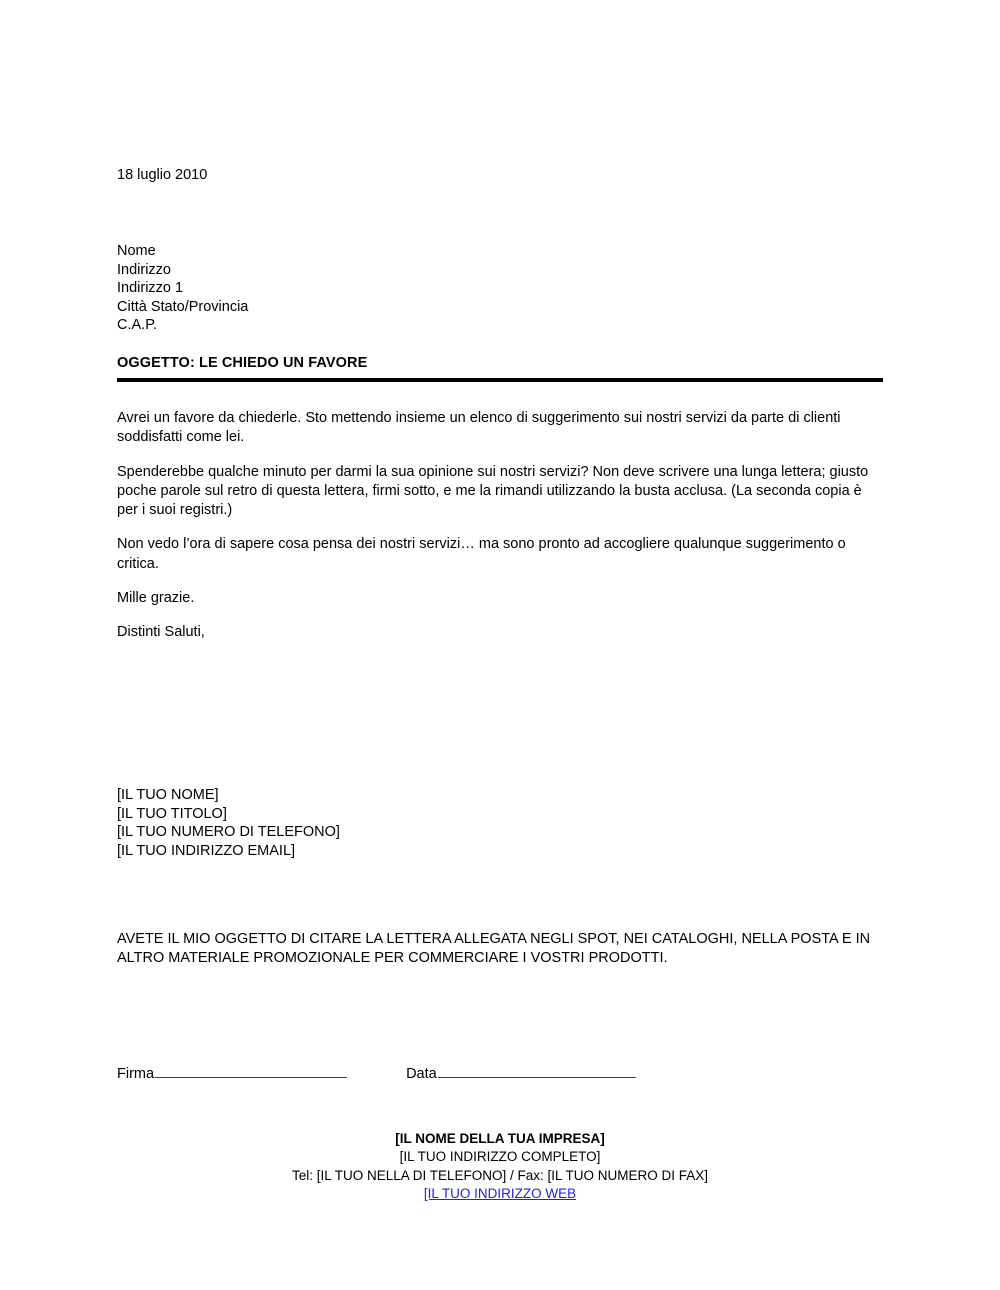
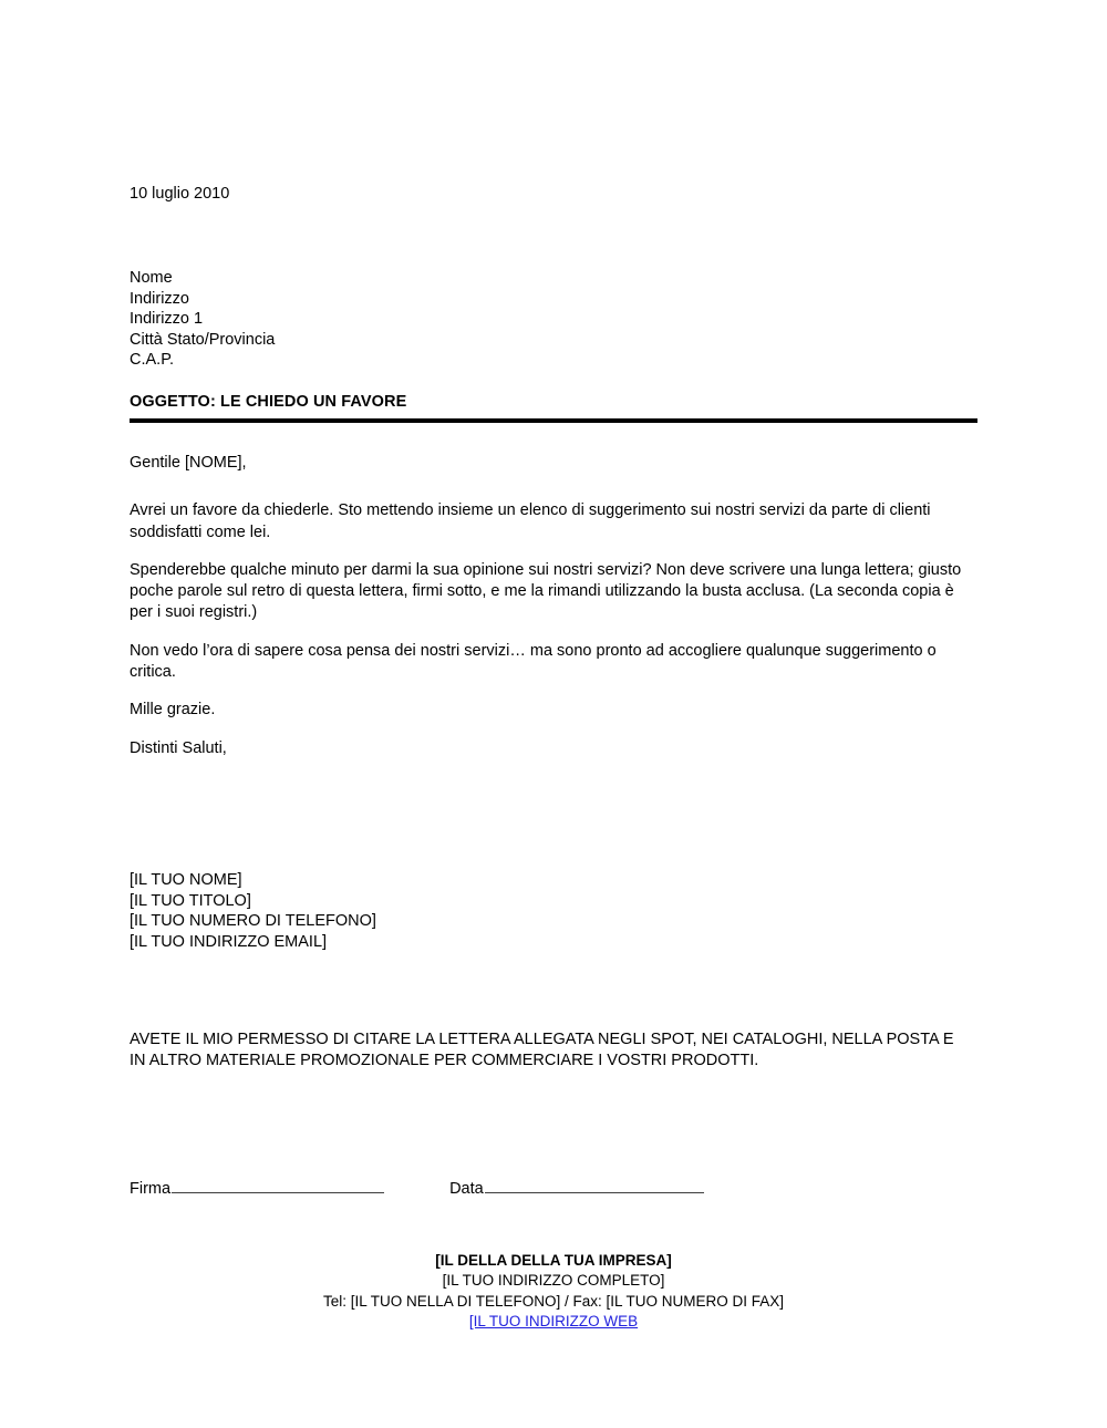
- 18 luglio 2010
+ 10 luglio 2010
  Nome
  Indirizzo
  Indirizzo 1
  Città Stato/Provincia
  C.A.P.
  OGGETTO: LE CHIEDO UN FAVORE
+ Gentile [NOME],
  Avrei un favore da chiederle. Sto mettendo insieme un elenco di suggerimento sui nostri servizi da parte di clienti soddisfatti come lei.
  Spenderebbe qualche minuto per darmi la sua opinione sui nostri servizi? Non deve scrivere una lunga lettera; giusto poche parole sul retro di questa lettera, firmi sotto, e me la rimandi utilizzando la busta acclusa. (La seconda copia è per i suoi registri.)
  Non vedo l’ora di sapere cosa pensa dei nostri servizi… ma sono pronto ad accogliere qualunque suggerimento o critica.
  Mille grazie.
  Distinti Saluti,
  [IL TUO NOME]
  [IL TUO TITOLO]
  [IL TUO NUMERO DI TELEFONO]
  [IL TUO INDIRIZZO EMAIL]
- AVETE IL MIO OGGETTO DI CITARE LA LETTERA ALLEGATA NEGLI SPOT, NEI CATALOGHI, NELLA POSTA E IN ALTRO MATERIALE PROMOZIONALE PER COMMERCIARE I VOSTRI PRODOTTI.
+ AVETE IL MIO PERMESSO DI CITARE LA LETTERA ALLEGATA NEGLI SPOT, NEI CATALOGHI, NELLA POSTA E IN ALTRO MATERIALE PROMOZIONALE PER COMMERCIARE I VOSTRI PRODOTTI.
  Firma Data
- [IL NOME DELLA TUA IMPRESA]
+ [IL DELLA DELLA TUA IMPRESA]
  [IL TUO INDIRIZZO COMPLETO]
  Tel: [IL TUO NELLA DI TELEFONO] / Fax: [IL TUO NUMERO DI FAX]
  [IL TUO INDIRIZZO WEB
